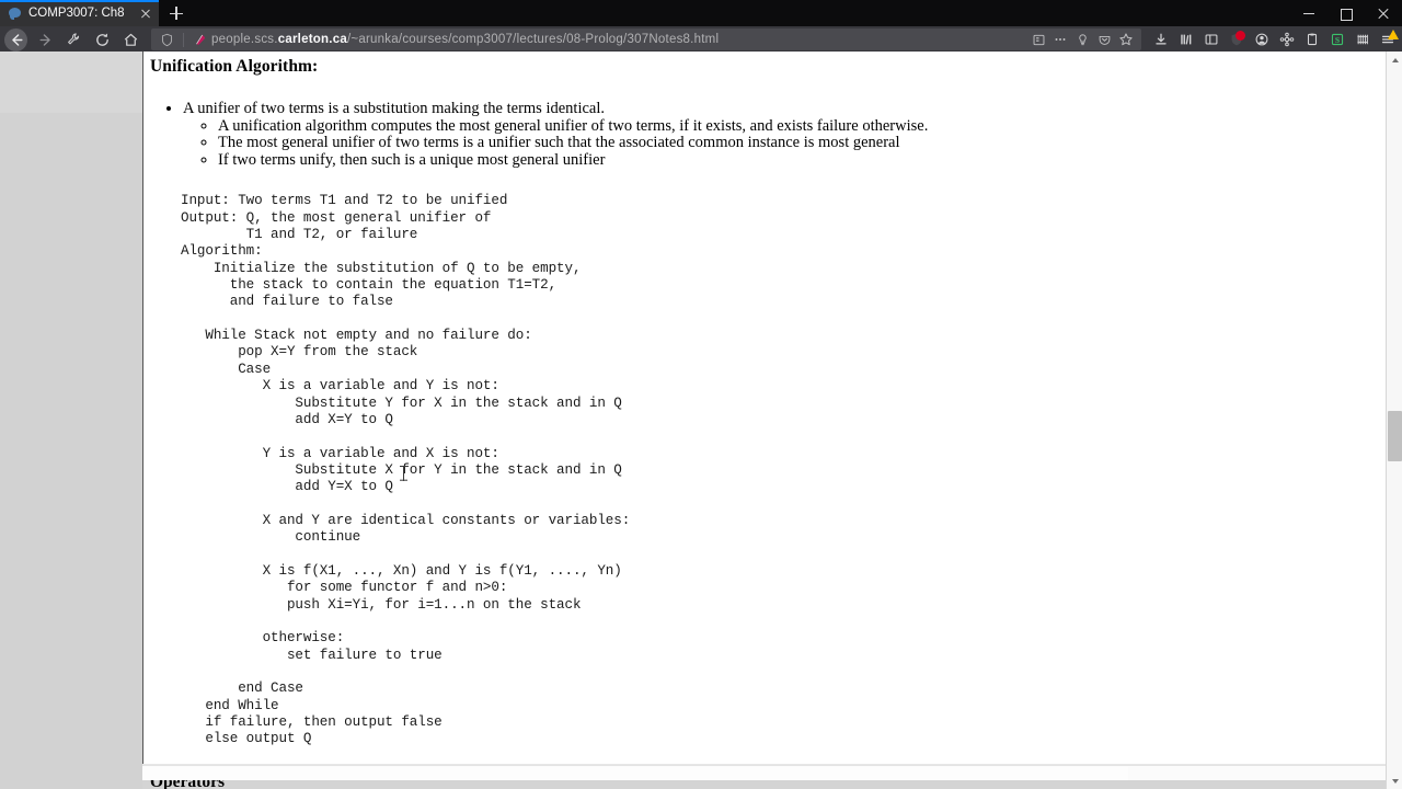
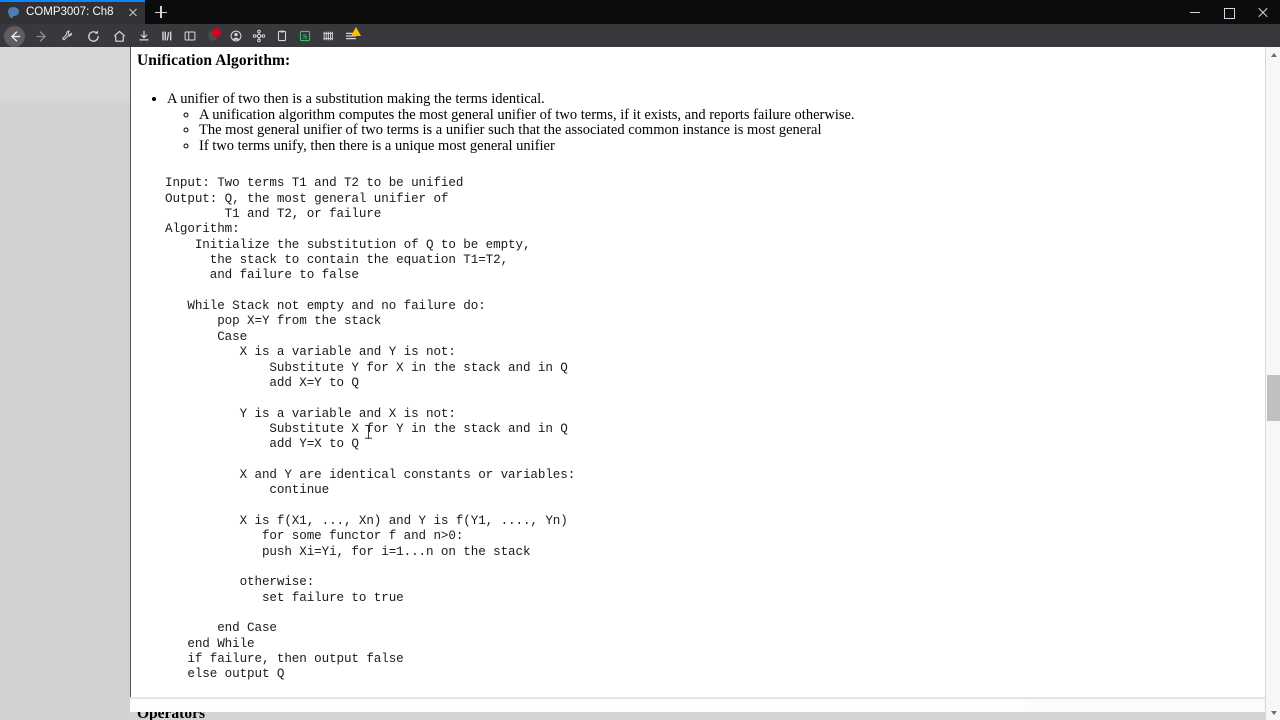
  COMP3007: Ch8
- people.scs.carleton.ca/~arunka/courses/comp3007/lectures/08-Prolog/307Notes8.html
  S
  Unification Algorithm:
- A unifier of two terms is a substitution making the terms identical.
+ A unifier of two then is a substitution making the terms identical.
- A unification algorithm computes the most general unifier of two terms, if it exists, and exists failure otherwise.
+ A unification algorithm computes the most general unifier of two terms, if it exists, and reports failure otherwise.
  The most general unifier of two terms is a unifier such that the associated common instance is most general
- If two terms unify, then such is a unique most general unifier
+ If two terms unify, then there is a unique most general unifier
  Input: Two terms T1 and T2 to be unified
  Output: Q, the most general unifier of
  T1 and T2, or failure
  Algorithm:
  Initialize the substitution of Q to be empty,
  the stack to contain the equation T1=T2,
  and failure to false
  While Stack not empty and no failure do:
  pop X=Y from the stack
  Case
  X is a variable and Y is not:
  Substitute Y for X in the stack and in Q
  add X=Y to Q
  Y is a variable and X is not:
  Substitute Xor Y in the stack and in Q
  add Y=X to Q
  X and Y are identical constants or variables:
  continue
  X is f(X1, ..., Xn) and Y is f(Y1, ...., Yn)
  for some functor f and n>0:
  push Xi=Yi, for i=1...n on the stack
  otherwise:
  set failure to true
  end Case
  end While
  if failure, then output false
  else output Q
  Operators
